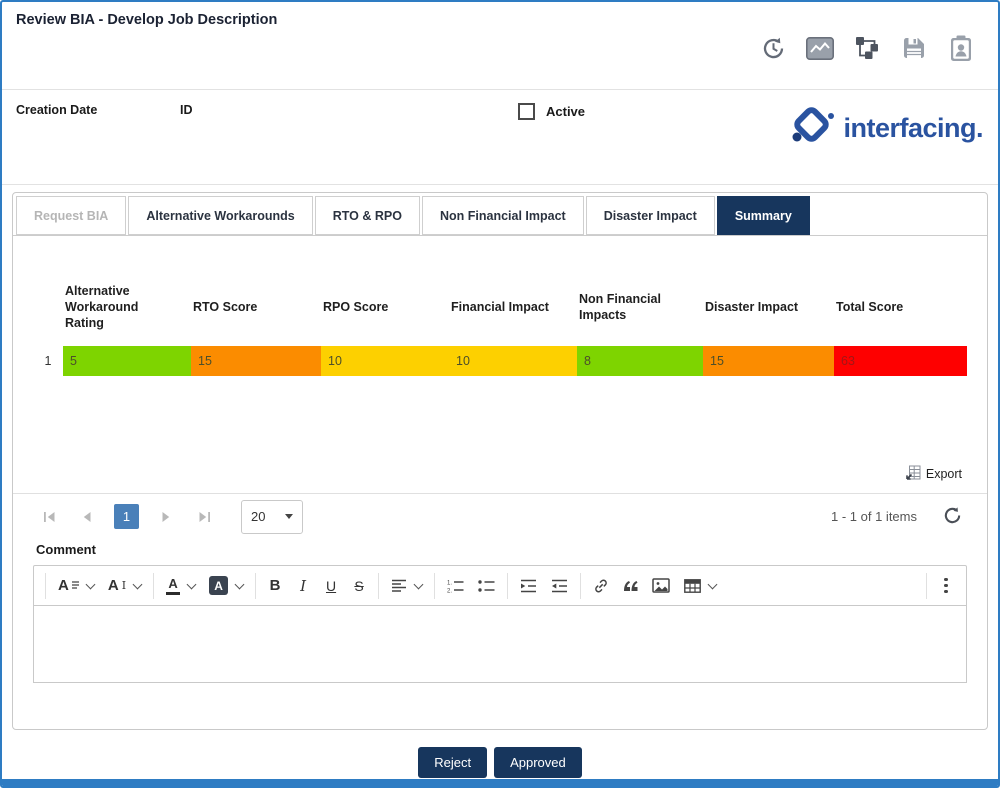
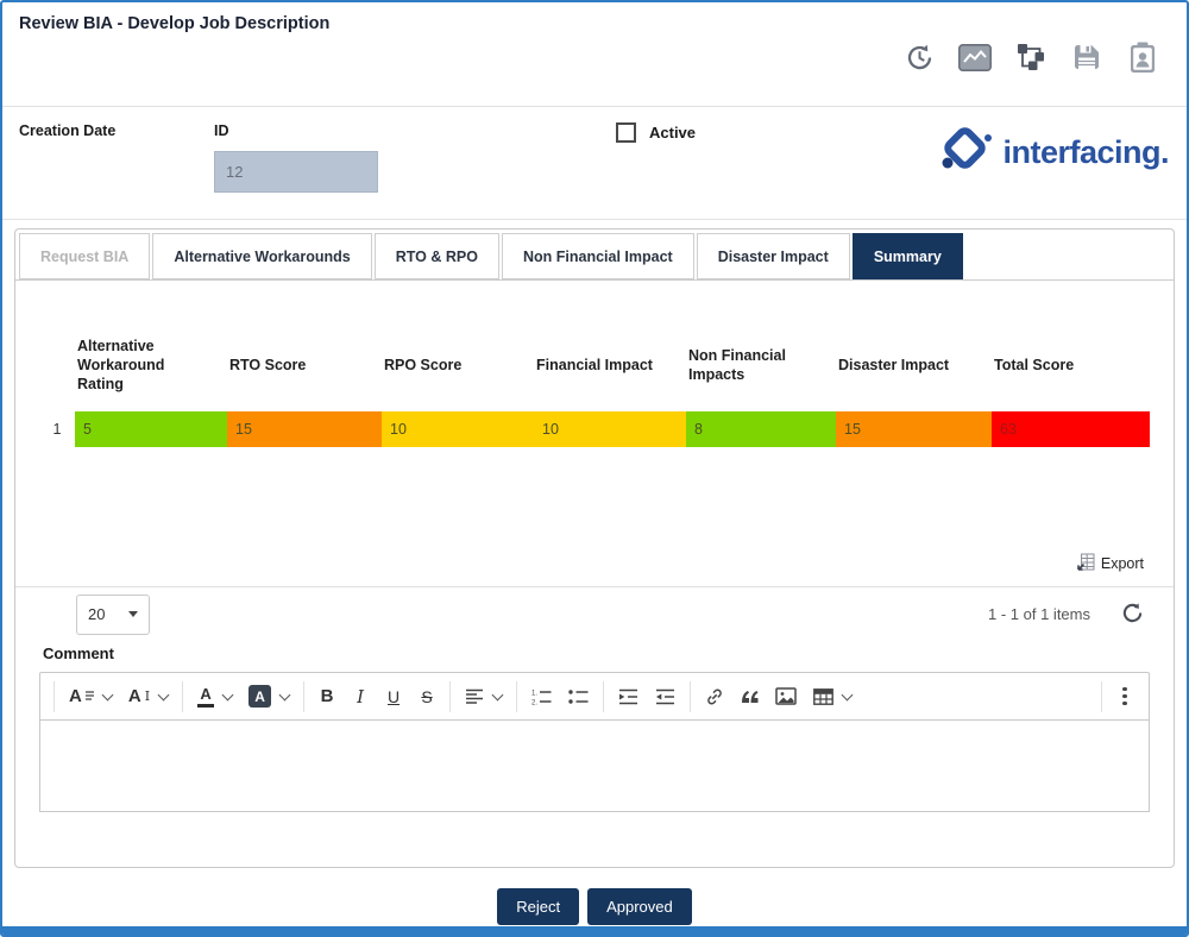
  Review BIA - Develop Job Description
  Creation Date
  ID
+ 12
  Active
  interfacing.
  Request BIA
  Alternative Workarounds
  RTO & RPO
  Non Financial Impact
  Disaster Impact
  Summary
  	Alternative Workaround Rating	RTO Score	RPO Score	Financial Impact	Non Financial Impacts	Disaster Impact	Total Score
  1	5	15	10	10	8	15	63
  Export
- 1
  20
  1 - 1 of 1 items
  Comment
  A
  A
  I
  A
  A
  B
  I
  U
  S
  Reject
  Approved
